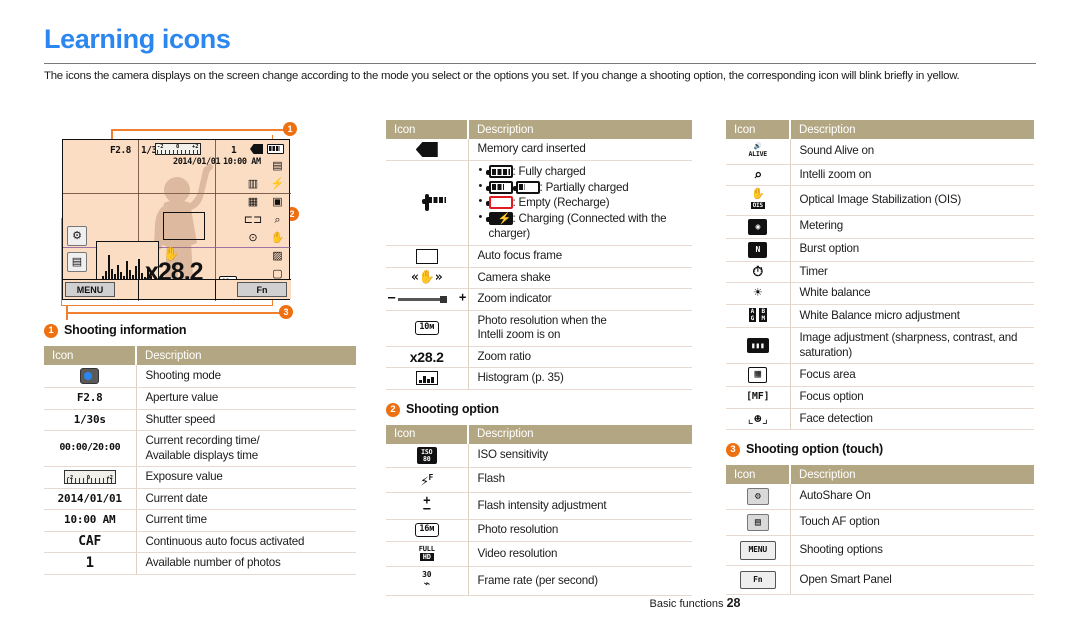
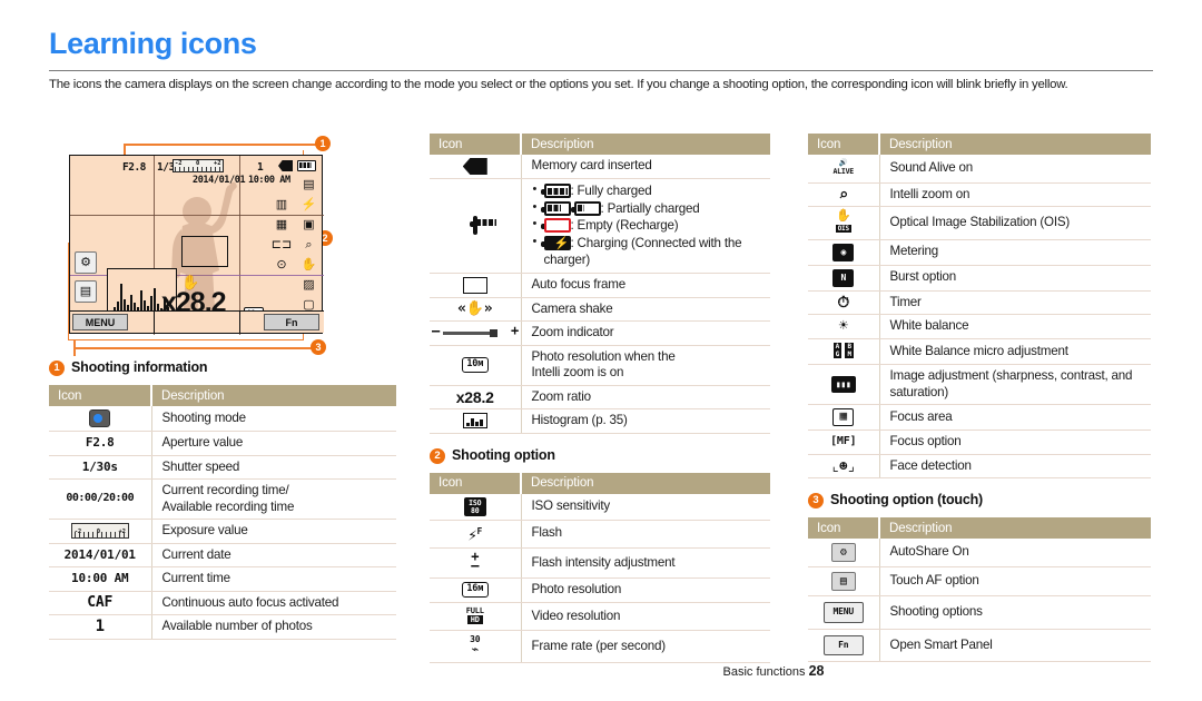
  Learning icons
  The icons the camera displays on the screen change according to the mode you select or the options you set. If you change a shooting option, the corresponding icon will blink briefly in yellow.
  1
  2
  3
  F2.8
  1
  2014/01/01
  10:00 AM
  ▤
  ▥ ⚡
  ▦ ▣
  ⊏⊐ ⌕
  ⊙ ✋
  ▨
  ▢
  ⚙
  ▤
  ✋
  x28.2
  MENU
  Fn
  1
  Shooting information
  Icon	Description
  	Shooting mode
  F2.8	Aperture value
  1/30s	Shutter speed
- 00:00/20:00	Current recording time/ Available displays time
+ 00:00/20:00	Current recording time/ Available recording time
  	Exposure value
  2014/01/01	Current date
  10:00 AM	Current time
  CAF	Continuous auto focus activated
  1	Available number of photos
  Icon	Description
  	Memory card inserted
  	: Fully charged : Partially charged : Empty (Recharge) ⚡ : Charging (Connected with the charger)
  	Auto focus frame
  «✋»	Camera shake
  – +	Zoom indicator
  10м	Photo resolution when the Intelli zoom is on
  x28.2	Zoom ratio
  	Histogram (p. 35)
  2
  Shooting option
  Icon	Description
  ISO80	ISO sensitivity
  ⚡F	Flash
  +–	Flash intensity adjustment
  16м	Photo resolution
  FULLHD	Video resolution
  30⌁	Frame rate (per second)
  Icon	Description
  🔊ALIVE	Sound Alive on
  ⌕	Intelli zoom on
  ✋	Optical Image Stabilization (OIS)
  ◉	Metering
  N	Burst option
  ⏱	Timer
  ☀	White balance
  	White Balance micro adjustment
  ▮▮▮	Image adjustment (sharpness, contrast, and saturation)
  ▦	Focus area
  [MF]	Focus option
  ⌞☻⌟	Face detection
  3
  Shooting option (touch)
  Icon	Description
  ⚙	AutoShare On
  ▤	Touch AF option
  MENU	Shooting options
  Fn	Open Smart Panel
  Basic functions 28
